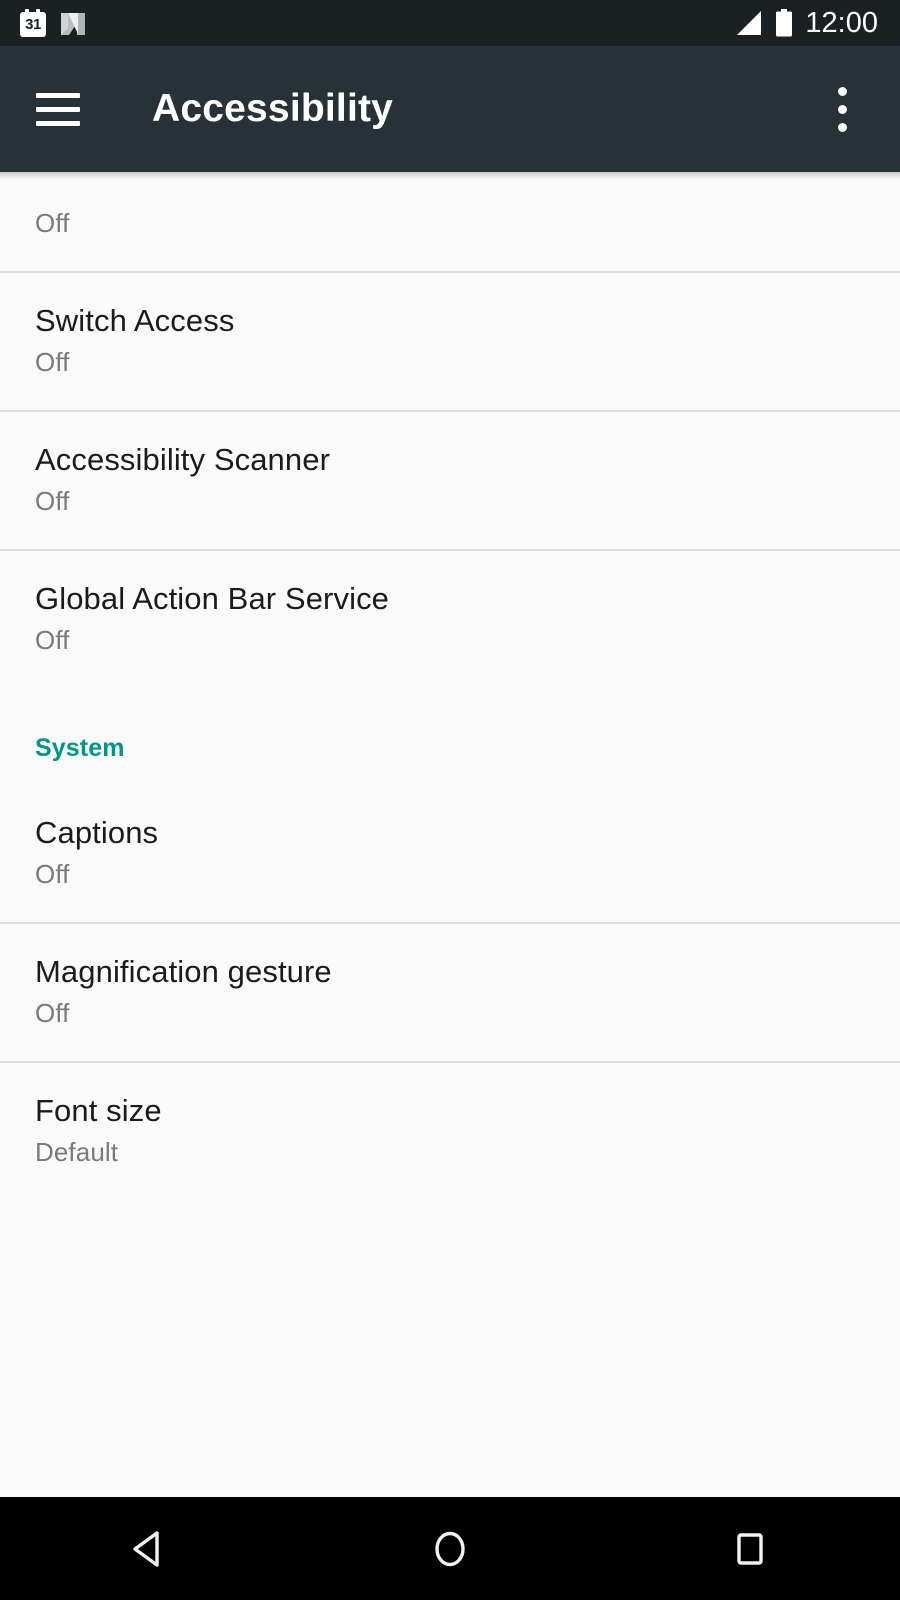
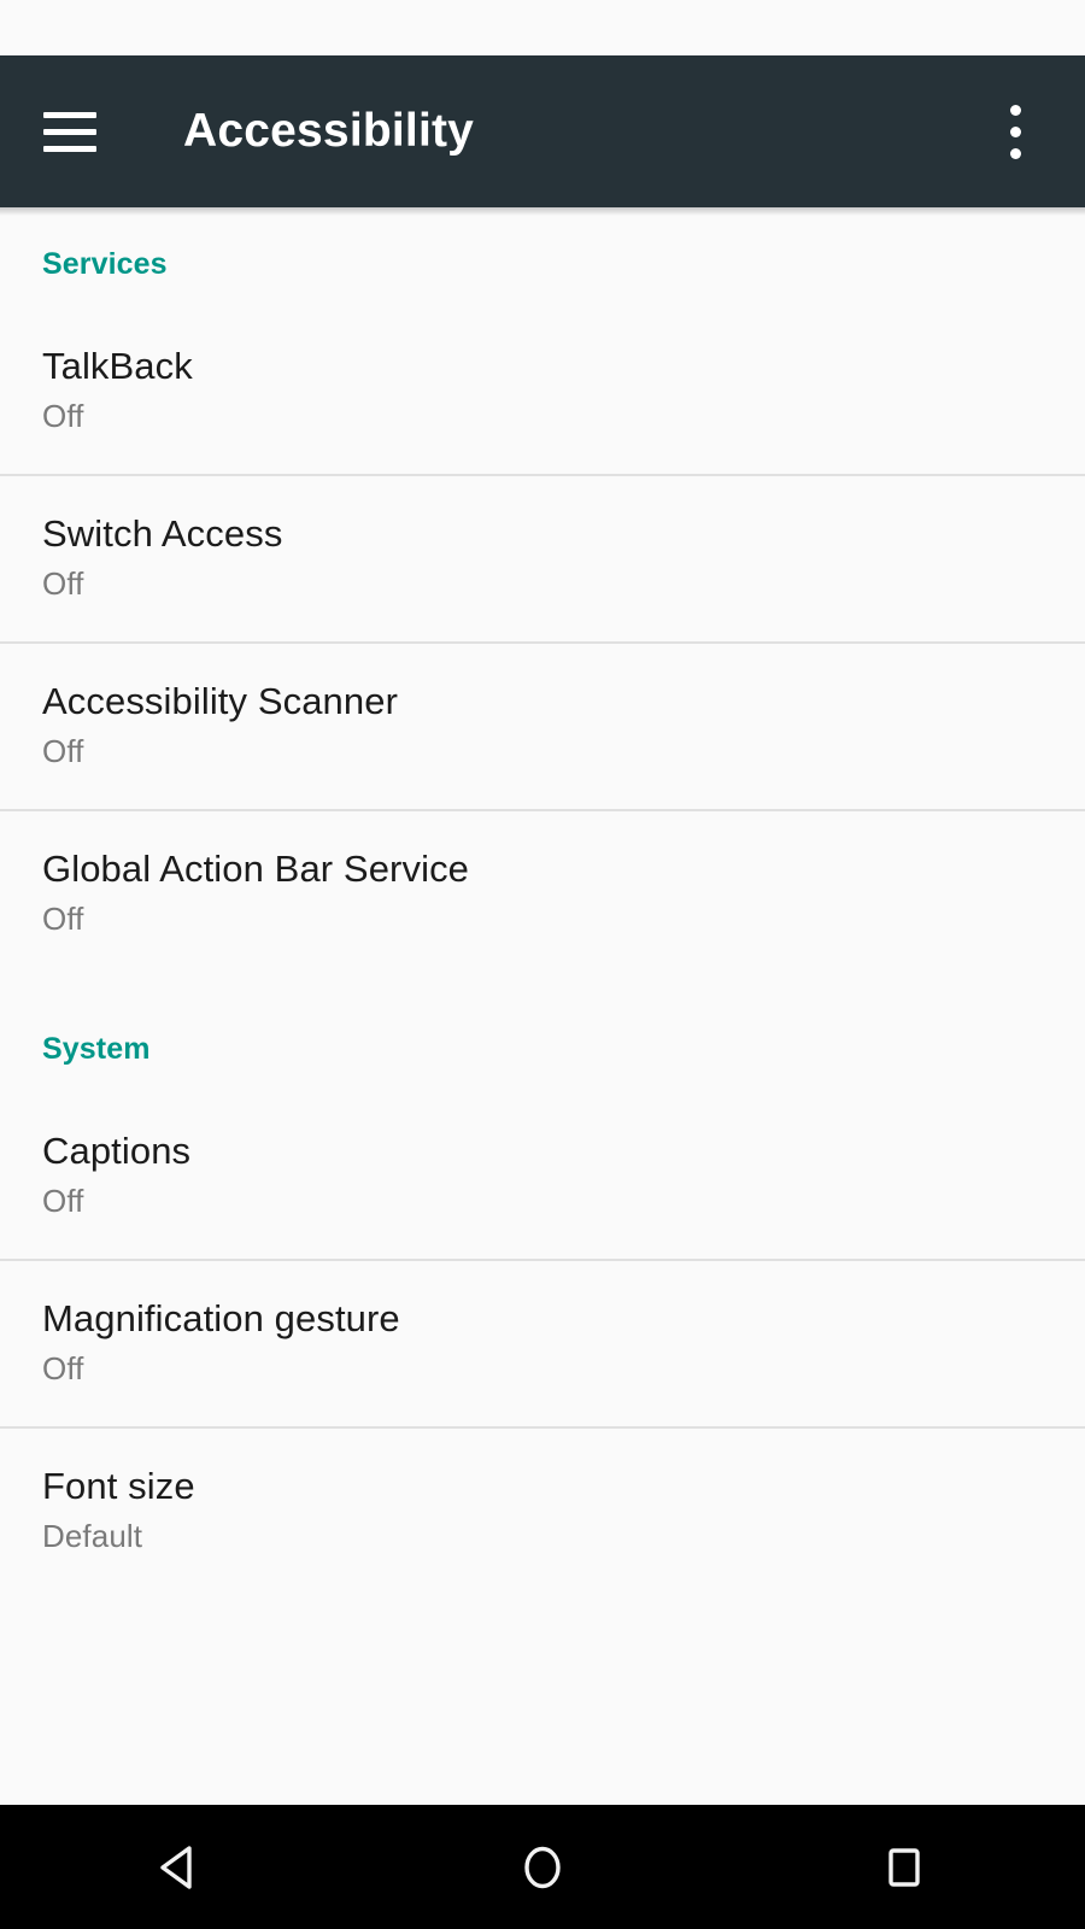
- 31
- 12:00
  Accessibility
+ Services
+ TalkBack
  Off
  Switch Access
  Off
  Accessibility Scanner
  Off
  Global Action Bar Service
  Off
  System
  Captions
  Off
  Magnification gesture
  Off
  Font size
  Default
